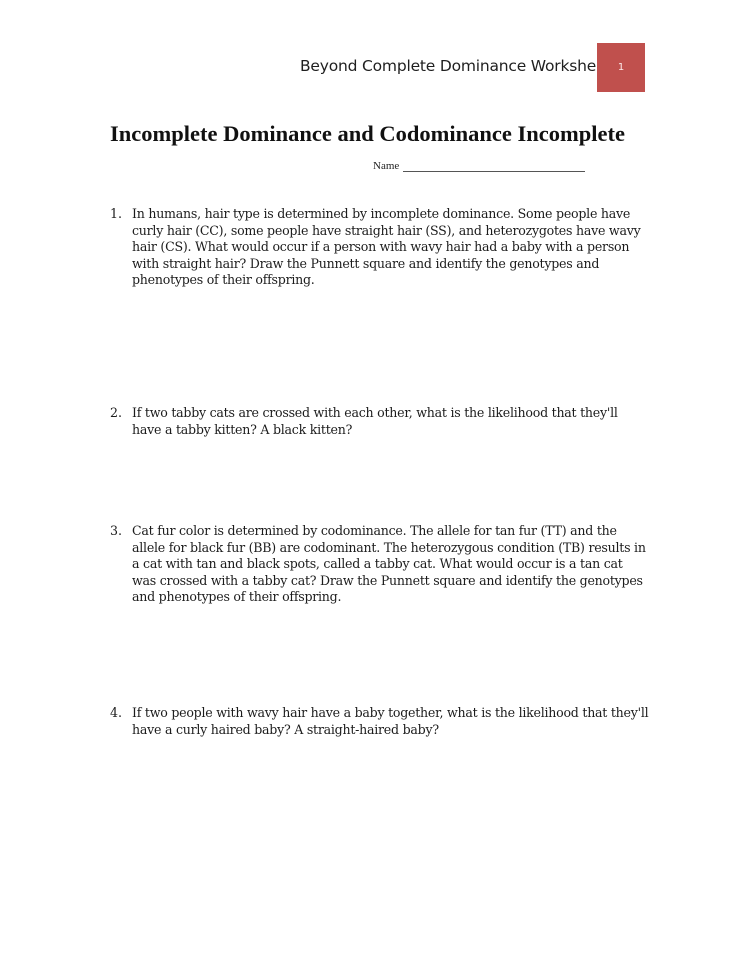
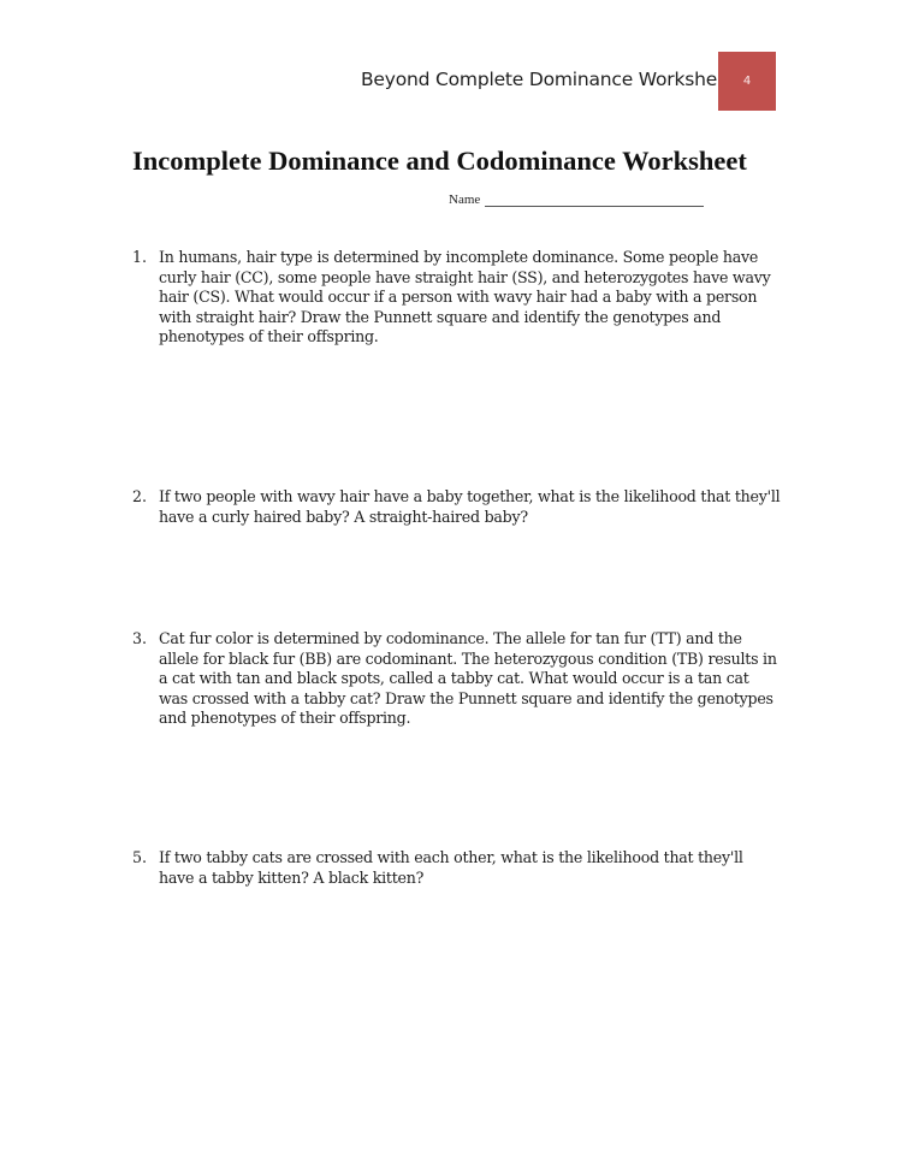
  Beyond Complete Dominance Workshe
- 1
+ 4
- Incomplete Dominance and Codominance Incomplete
+ Incomplete Dominance and Codominance Worksheet
  Name
  1.
  In humans, hair type is determined by incomplete dominance. Some people have curly hair (CC), some people have straight hair (SS), and heterozygotes have wavy hair (CS). What would occur if a person with wavy hair had a baby with a person with straight hair? Draw the Punnett square and identify the genotypes and phenotypes of their offspring.
  2.
- If two tabby cats are crossed with each other, what is the likelihood that they'll have a tabby kitten? A black kitten?
+ If two people with wavy hair have a baby together, what is the likelihood that they'll have a curly haired baby? A straight-haired baby?
  3.
  Cat fur color is determined by codominance. The allele for tan fur (TT) and the allele for black fur (BB) are codominant. The heterozygous condition (TB) results in a cat with tan and black spots, called a tabby cat. What would occur is a tan cat was crossed with a tabby cat? Draw the Punnett square and identify the genotypes and phenotypes of their offspring.
- 4.
+ 5.
- If two people with wavy hair have a baby together, what is the likelihood that they'll have a curly haired baby? A straight-haired baby?
+ If two tabby cats are crossed with each other, what is the likelihood that they'll have a tabby kitten? A black kitten?
